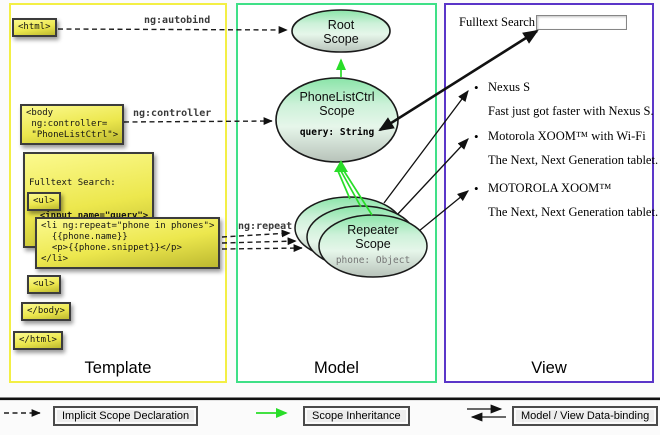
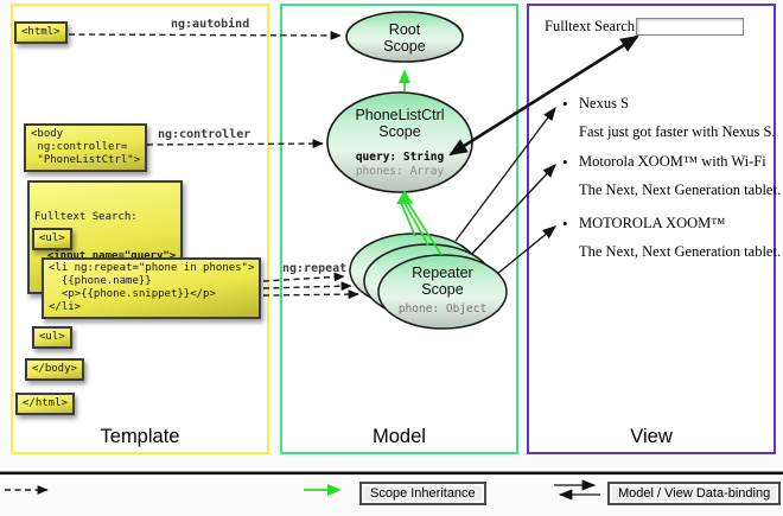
  <html>
  <body
  ng:controller=
  "PhoneListCtrl">
  Fulltext Search:
  <input name="query">
  <ul>
  <li ng:repeat="phone in phones">
  {{phone.name}}
  <p>{{phone.snippet}}</p>
  </li>
  <ul>
  </body>
  </html>
  ng:autobind
  ng:controller
  ng:repeat
  Root
  Scope
  PhoneListCtrl
  Scope
  query: String
+ phones: Array
  Repeater
  Scope
  phone: Object
  Fulltext Search
  •
  Nexus S
  Fast just got faster with Nexus S.
  •
  Motorola XOOM™ with Wi-Fi
  The Next, Next Generation tablet.
  •
  MOTOROLA XOOM™
  The Next, Next Generation tablet.
  Template
  Model
  View
- Implicit Scope Declaration
  Scope Inheritance
  Model / View Data-binding
